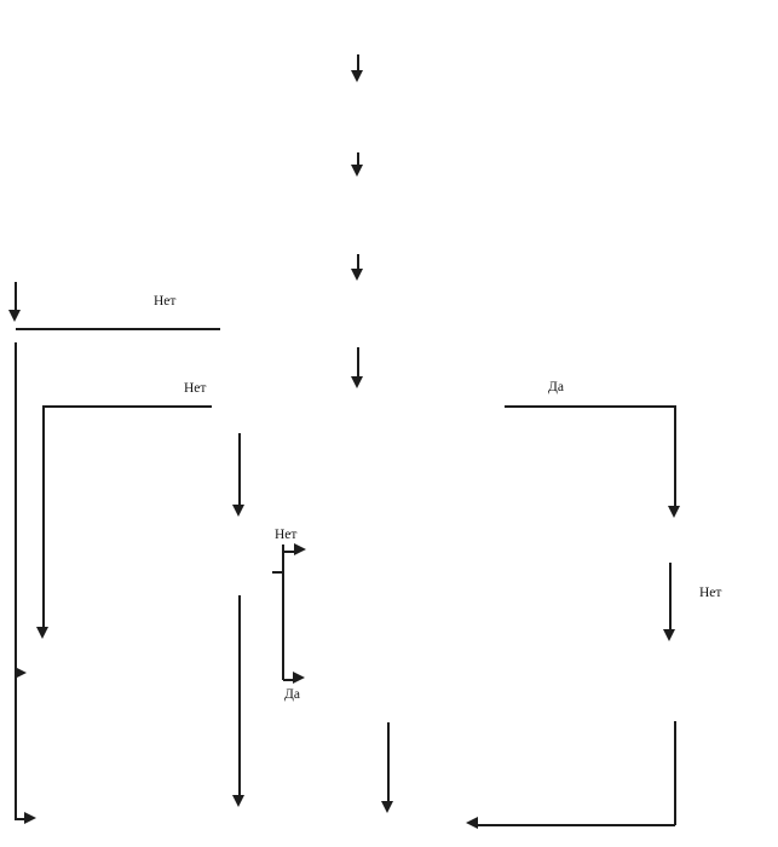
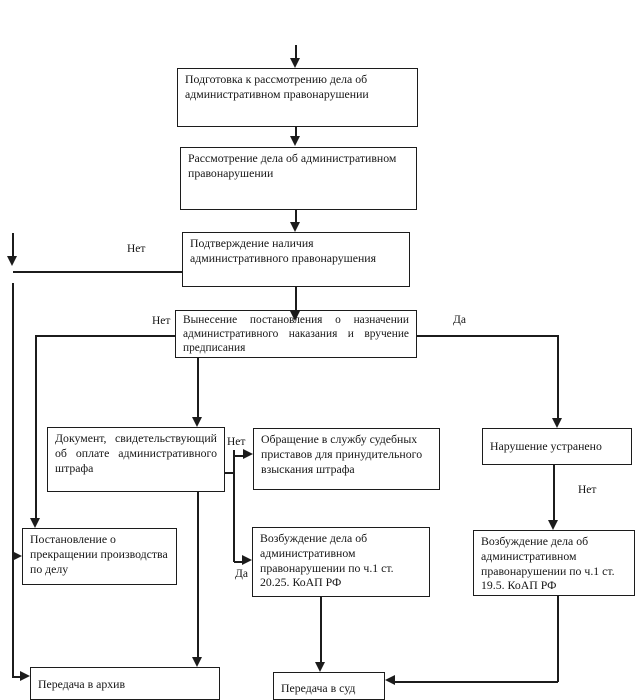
+ Подготовка к рассмотрению дела об административном правонарушении
+ Рассмотрение дела об административном правонарушении
+ Подтверждение наличия административного правонарушения
+ Вынесение постановления о назначении административного наказания и вручение предписания
+ Документ, свидетельствующий об оплате административного штрафа
+ Обращение в службу судебных приставов для принудительного взыскания штрафа
+ Нарушение устранено
+ Постановление о прекращении производства по делу
+ Возбуждение дела об административном правонарушении по ч.1 ст. 20.25. КоАП РФ
+ Возбуждение дела об административном правонарушении по ч.1 ст. 19.5. КоАП РФ
+ Передача в архив
+ Передача в суд
  Нет
  Нет
  Да
  Нет
  Да
  Нет
